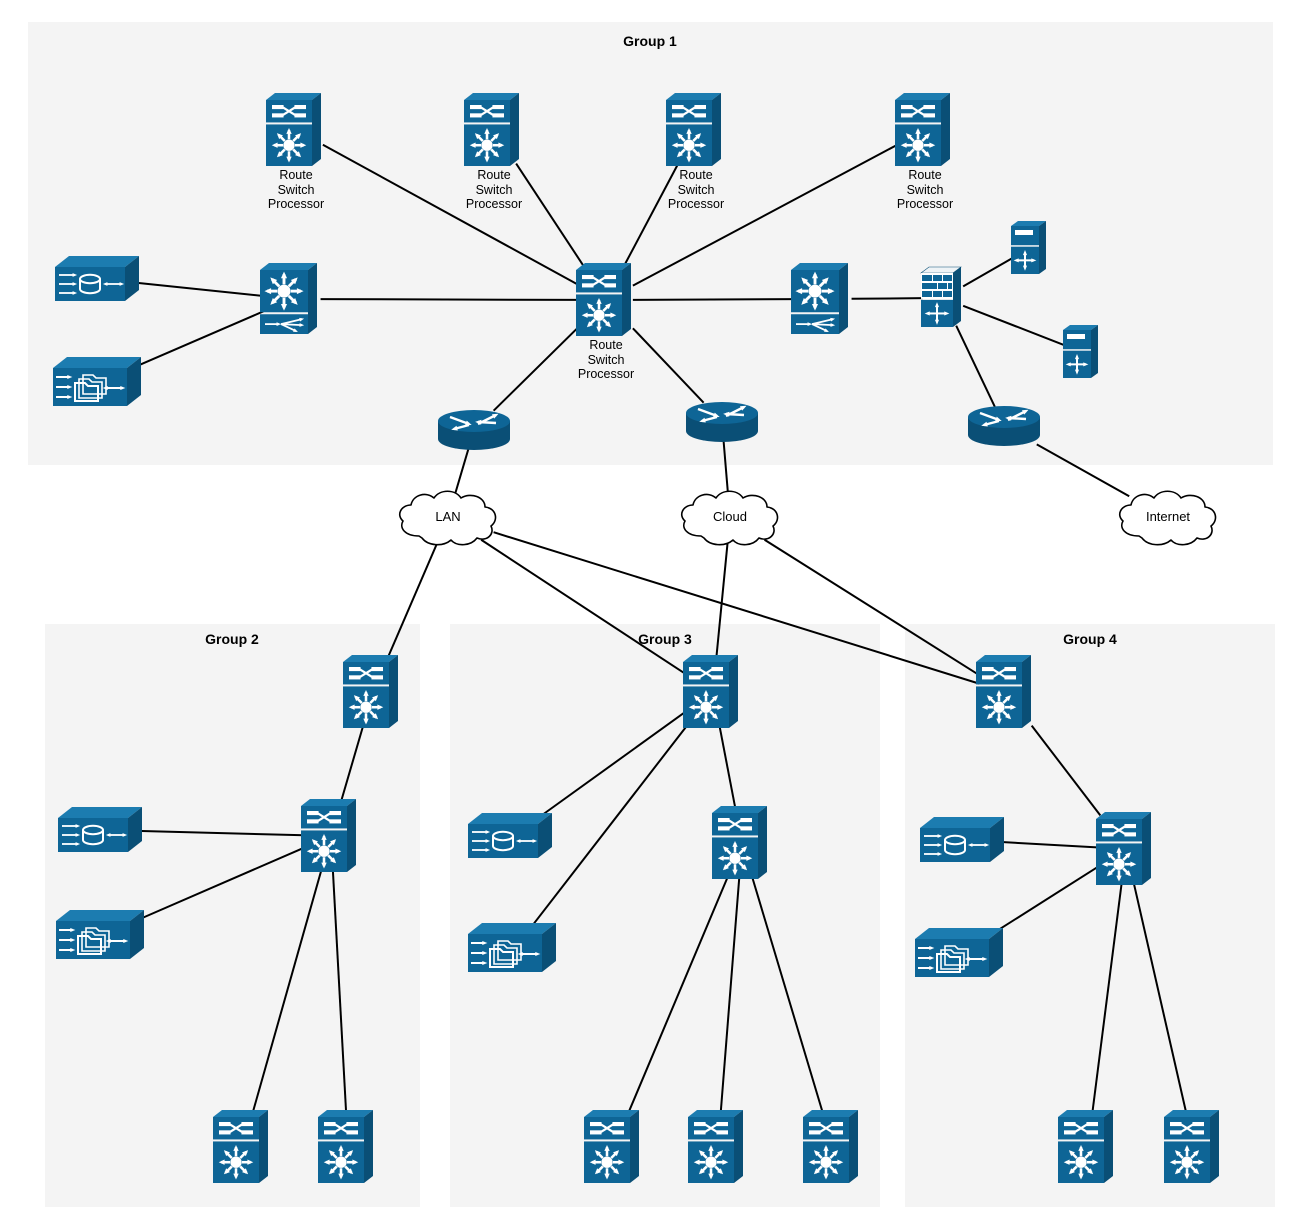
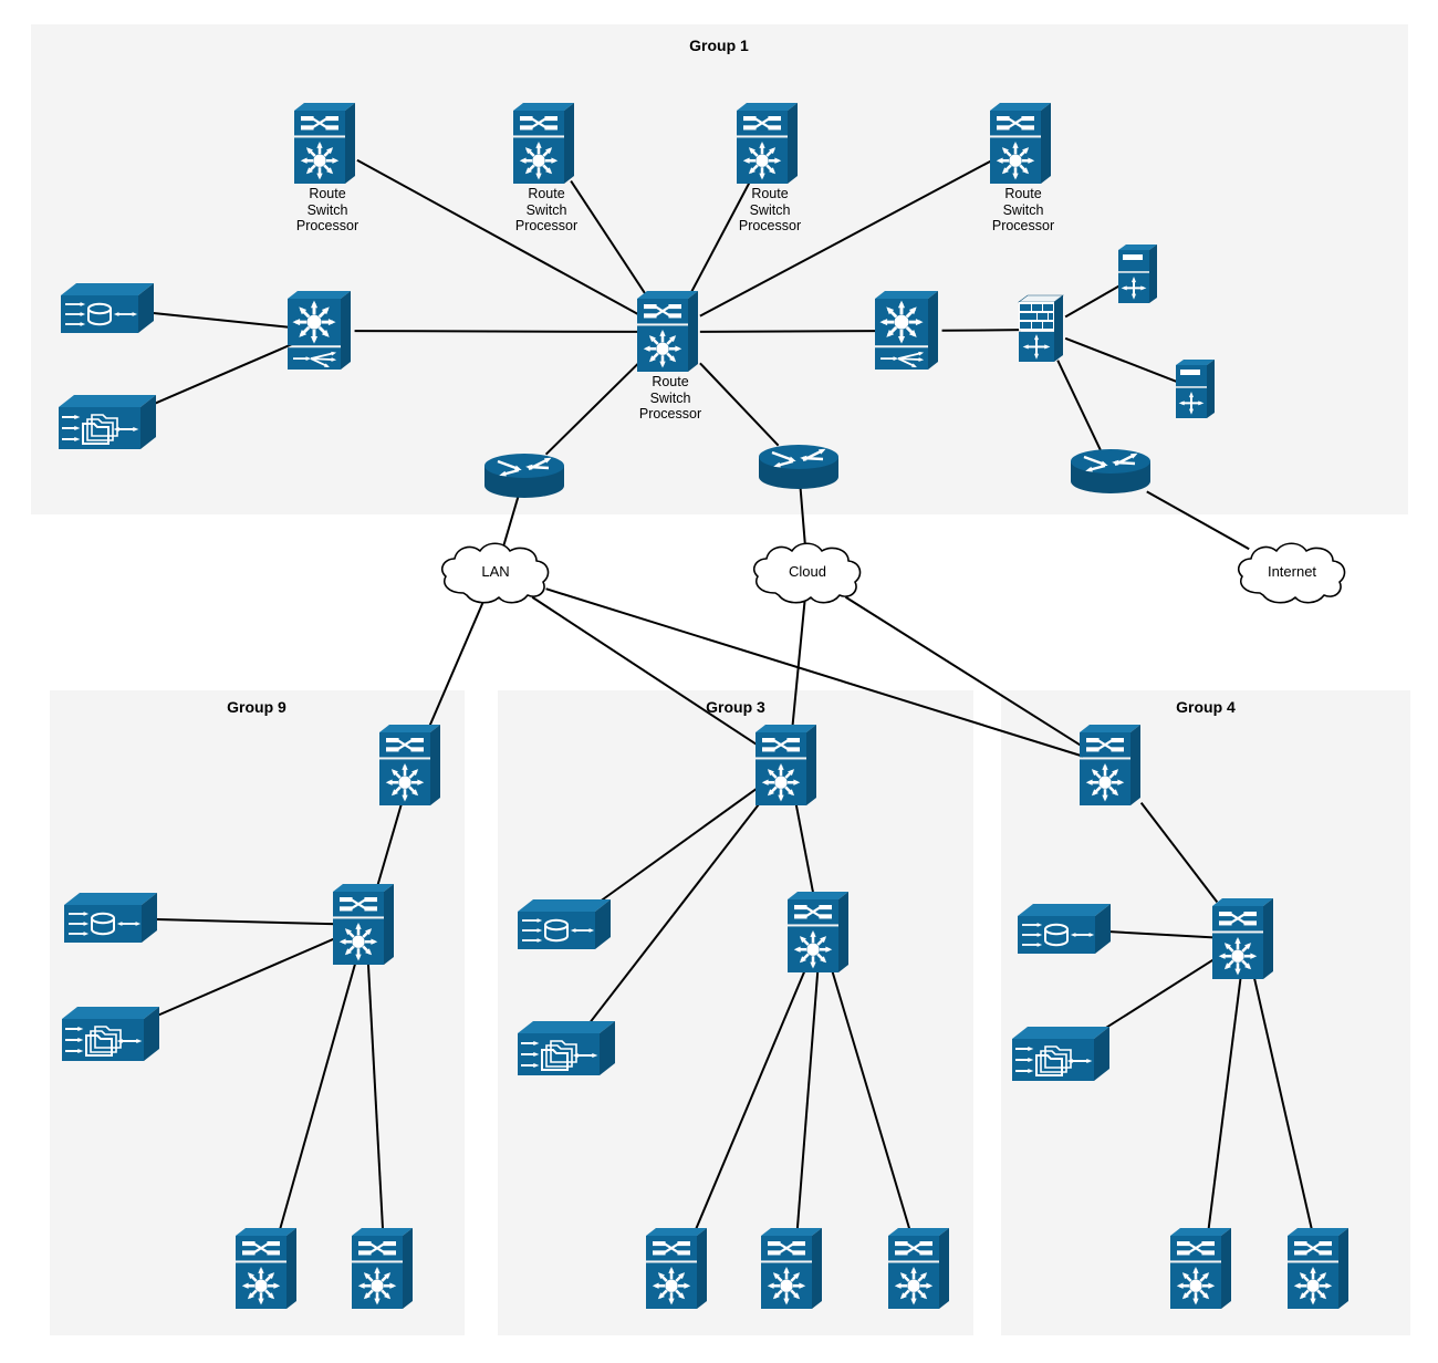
  Route
  Switch
  Processor
  Route
  Switch
  Processor
  Route
  Switch
  Processor
  Route
  Switch
  Processor
  Route
  Switch
  Processor
  LAN
  Cloud
  Internet
  Group 1
- Group 2
+ Group 9
  Group 3
  Group 4
